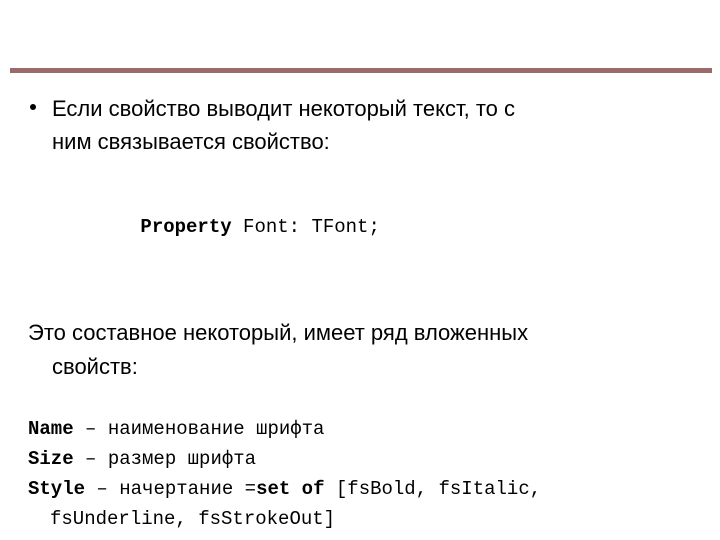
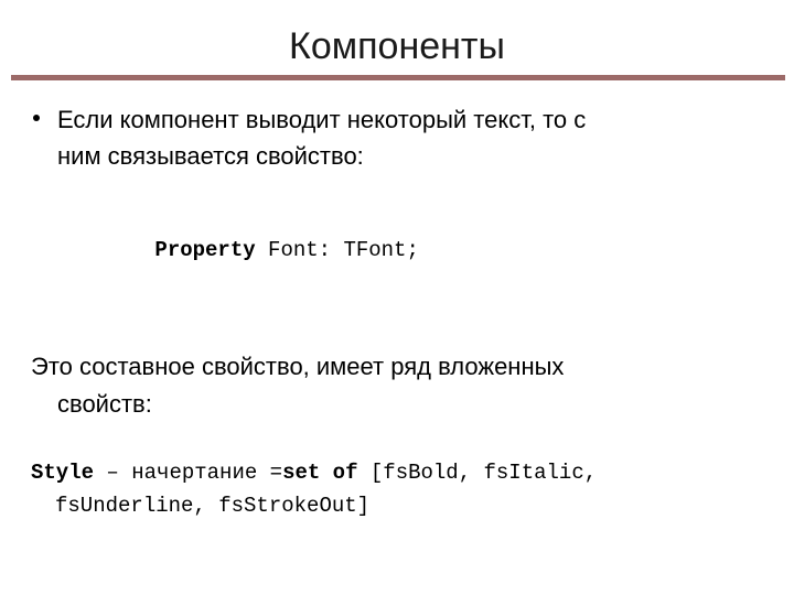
+ Компоненты
- Если свойство выводит некоторый текст, то с
+ Если компонент выводит некоторый текст, то с
  ним связывается свойство:
  Property Font: TFont;
- Это составное некоторый, имеет ряд вложенных
+ Это составное свойство, имеет ряд вложенных
  свойств:
- Name – наименование шрифта
- Size – размер шрифта
  Style – начертание =set of [fsBold, fsItalic,
  fsUnderline, fsStrokeOut]
